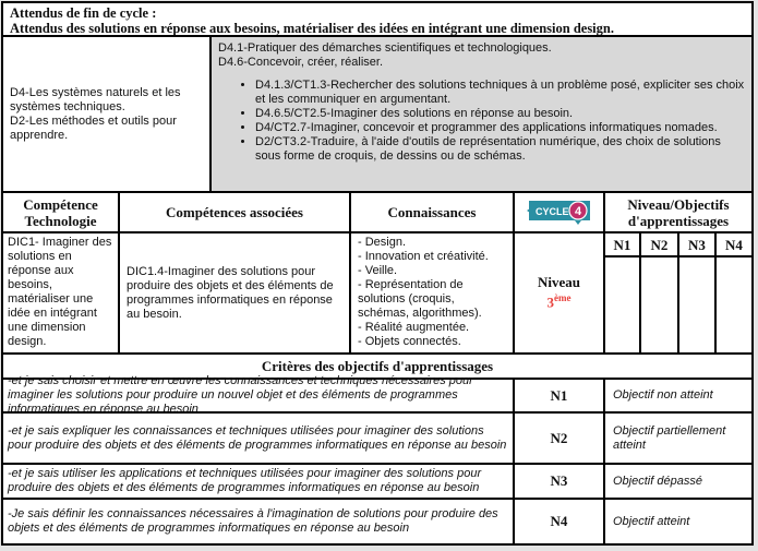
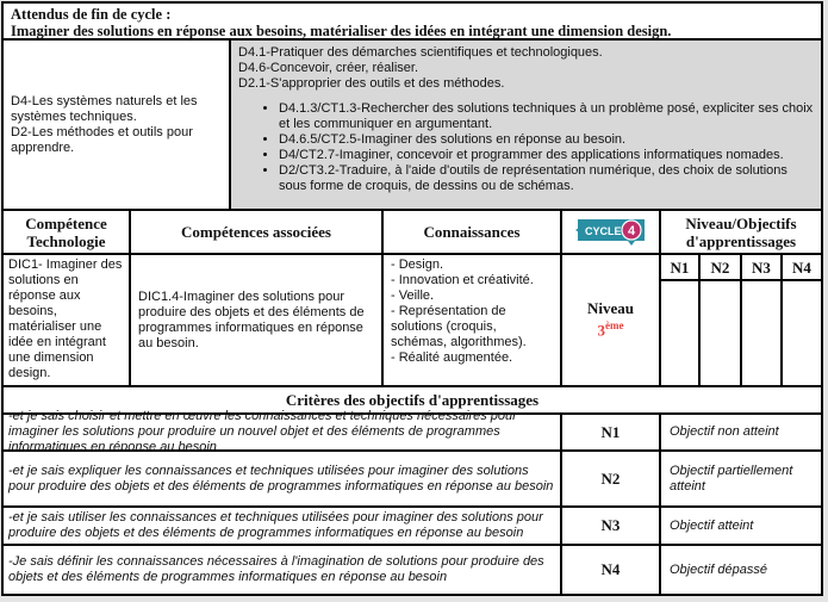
  Attendus de fin de cycle :
- Attendus des solutions en réponse aux besoins, matérialiser des idées en intégrant une dimension design.
+ Imaginer des solutions en réponse aux besoins, matérialiser des idées en intégrant une dimension design.
  D4-Les systèmes naturels et les systèmes techniques.
  D2-Les méthodes et outils pour apprendre.
  D4.1-Pratiquer des démarches scientifiques et technologiques.
  D4.6-Concevoir, créer, réaliser.
+ D2.1-S'approprier des outils et des méthodes.
  D4.1.3/CT1.3-Rechercher des solutions techniques à un problème posé, expliciter ses choix et les communiquer en argumentant.
  D4.6.5/CT2.5-Imaginer des solutions en réponse au besoin.
  D4/CT2.7-Imaginer, concevoir et programmer des applications informatiques nomades.
  D2/CT3.2-Traduire, à l'aide d'outils de représentation numérique, des choix de solutions sous forme de croquis, de dessins ou de schémas.
  Compétence Technologie
  Compétences associées
  Connaissances
  CYCLE
  4
  Niveau/Objectifs d'apprentissages
  DIC1- Imaginer des solutions en réponse aux besoins, matérialiser une idée en intégrant une dimension design.
  DIC1.4-Imaginer des solutions pour produire des objets et des éléments de programmes informatiques en réponse au besoin.
  - Design.
  - Innovation et créativité.
  - Veille.
  - Représentation de solutions (croquis, schémas, algorithmes).
  - Réalité augmentée.
- - Objets connectés.
  Niveau
  3ème
  N1
  N2
  N3
  N4
  Critères des objectifs d'apprentissages
  -et je sais choisir et mettre en œuvre les connaissances et techniques nécessaires pour imaginer les solutions pour produire un nouvel objet et des éléments de programmes informatiques en réponse au besoin
  N1
  Objectif non atteint
  -et je sais expliquer les connaissances et techniques utilisées pour imaginer des solutions pour produire des objets et des éléments de programmes informatiques en réponse au besoin
  N2
  Objectif partiellement atteint
- -et je sais utiliser les applications et techniques utilisées pour imaginer des solutions pour produire des objets et des éléments de programmes informatiques en réponse au besoin
+ -et je sais utiliser les connaissances et techniques utilisées pour imaginer des solutions pour produire des objets et des éléments de programmes informatiques en réponse au besoin
  N3
- Objectif dépassé
+ Objectif atteint
  -Je sais définir les connaissances nécessaires à l'imagination de solutions pour produire des objets et des éléments de programmes informatiques en réponse au besoin
  N4
- Objectif atteint
+ Objectif dépassé
